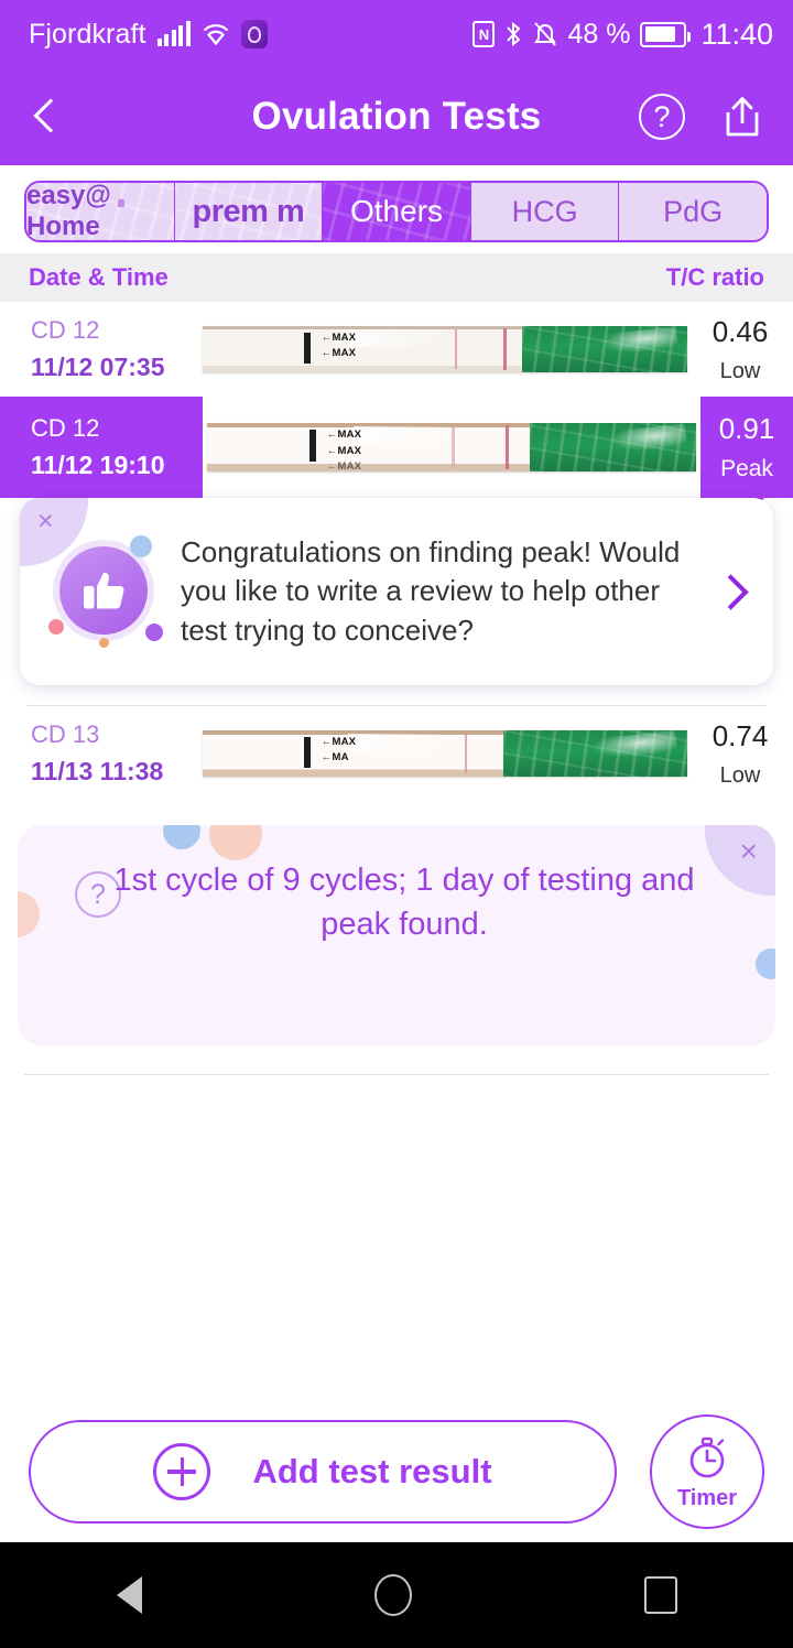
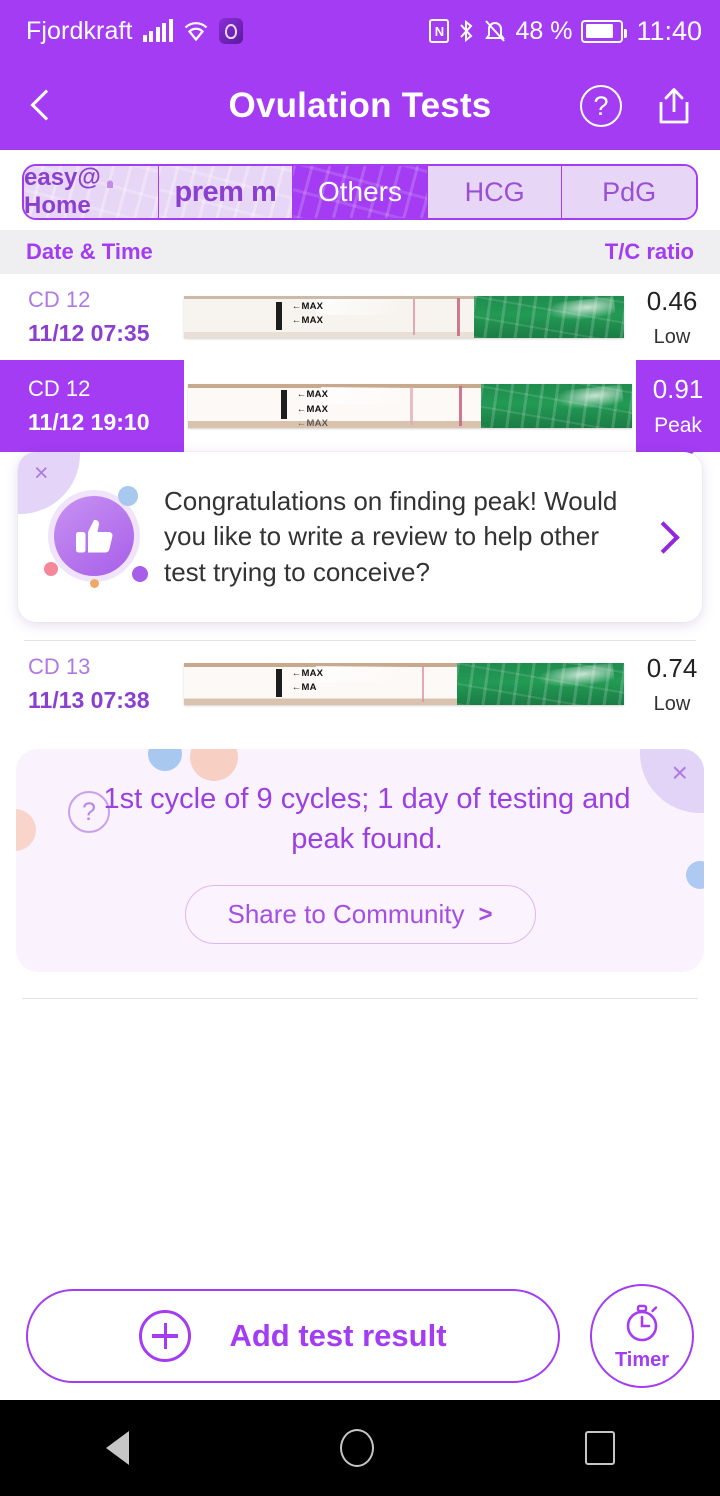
  Fjordkraft
  N
  48 %
  11:40
  Ovulation Tests
  ?
  easy@ Home
  prem m
  Others
  HCG
  PdG
  Date & Time
  T/C ratio
  CD 12
  11/12 07:35
  ←MAX
  ←MAX
  0.46
  Low
  CD 12
  11/12 19:10
  ←MAX
  ←MAX
  ←MAX
  0.91
  Peak
  ×
  Congratulations on finding peak! Would you like to write a review to help other test trying to conceive?
  CD 13
- 11/13 11:38
+ 11/13 07:38
  ←MAX
  ←MA
  0.74
  Low
  ×
  ?
  1st cycle of 9 cycles; 1 day of testing and peak found.
+ Share to Community
+ >
  Add test result
  Timer
